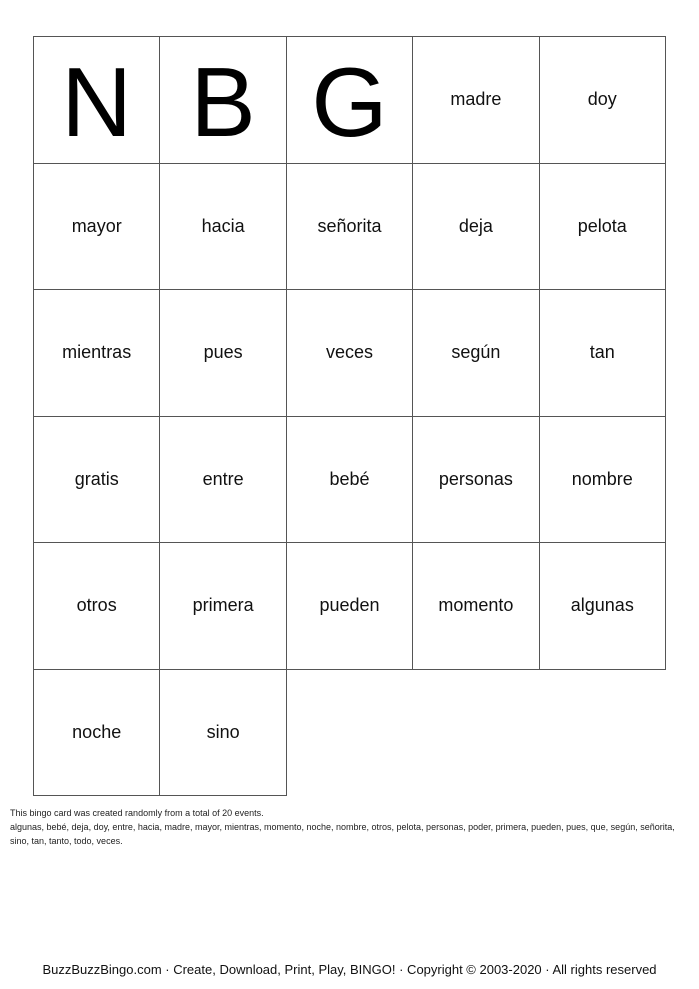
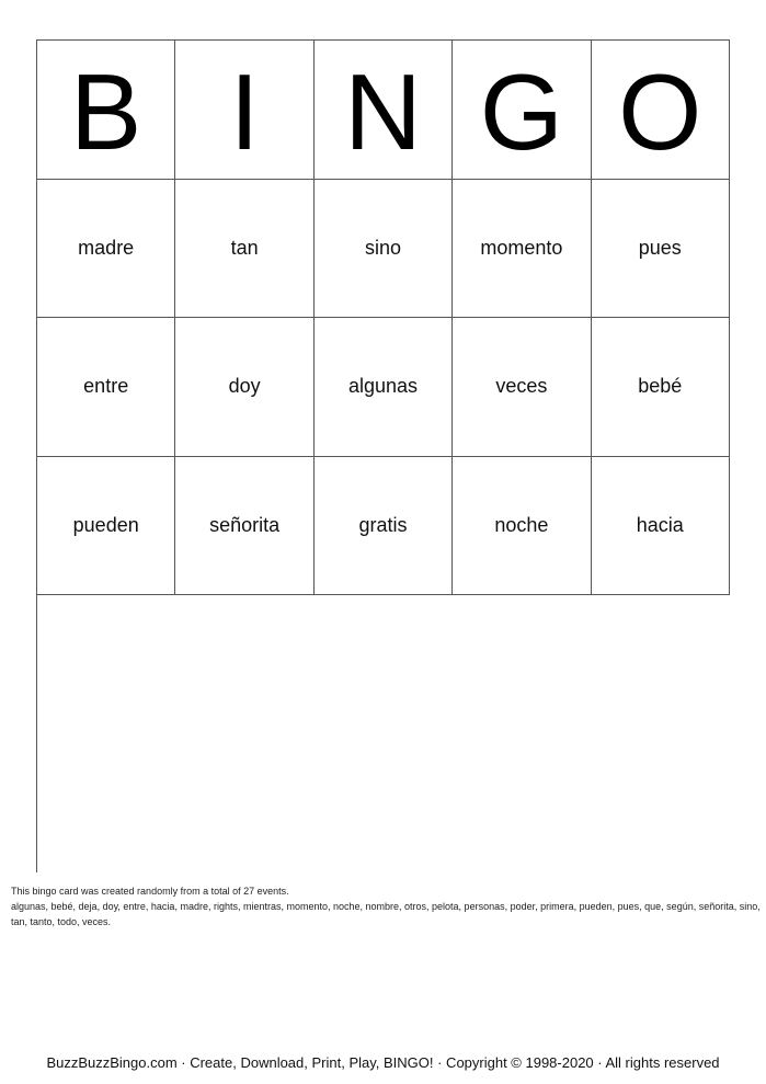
- N
+ B
+ I
- B
+ N
  G
+ O
  madre
- doy
+ tan
- mayor
- hacia
+ sino
- señorita
+ momento
- deja
- pelota
- mientras
  pues
- veces
+ entre
- según
- tan
+ doy
- gratis
+ algunas
- entre
+ veces
  bebé
- personas
- nombre
- otros
- primera
  pueden
- momento
+ señorita
- algunas
+ gratis
  noche
- sino
+ hacia
- This bingo card was created randomly from a total of 20 events.
+ This bingo card was created randomly from a total of 27 events.
- algunas, bebé, deja, doy, entre, hacia, madre, mayor, mientras, momento, noche, nombre, otros, pelota, personas, poder, primera, pueden, pues, que, según, señorita, sino, tan, tanto, todo, veces.
+ algunas, bebé, deja, doy, entre, hacia, madre, rights, mientras, momento, noche, nombre, otros, pelota, personas, poder, primera, pueden, pues, que, según, señorita, sino, tan, tanto, todo, veces.
- BuzzBuzzBingo.com · Create, Download, Print, Play, BINGO! · Copyright © 2003-2020 · All rights reserved
+ BuzzBuzzBingo.com · Create, Download, Print, Play, BINGO! · Copyright © 1998-2020 · All rights reserved
